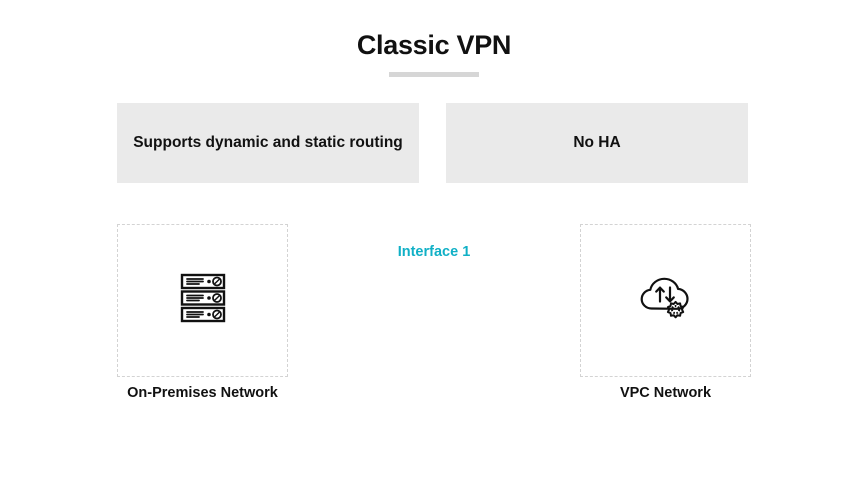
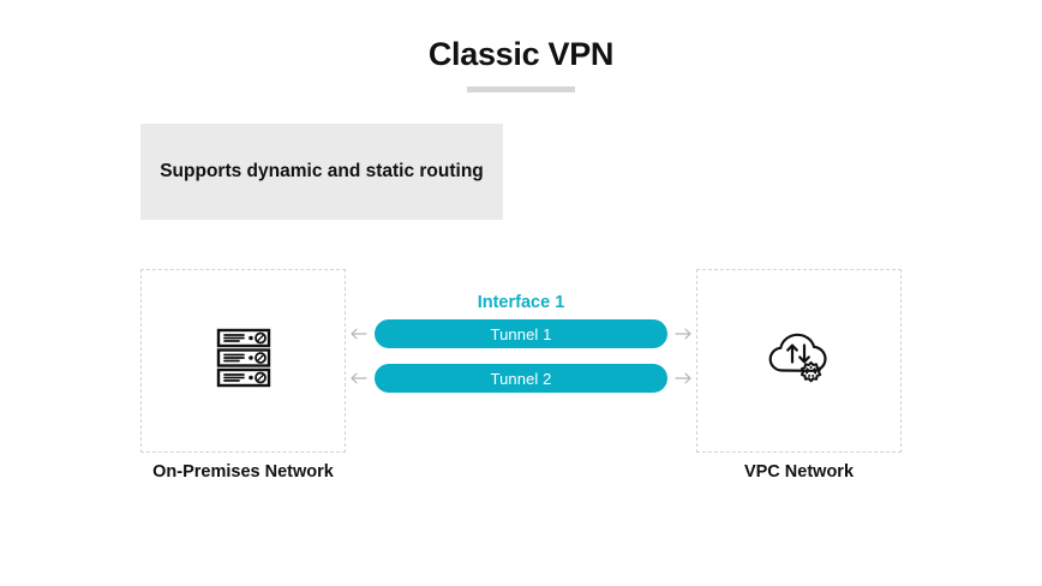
  Classic VPN
  Supports dynamic and static routing
- No HA
  On-Premises Network
  VPC Network
  Interface 1
+ Tunnel 1
+ Tunnel 2
